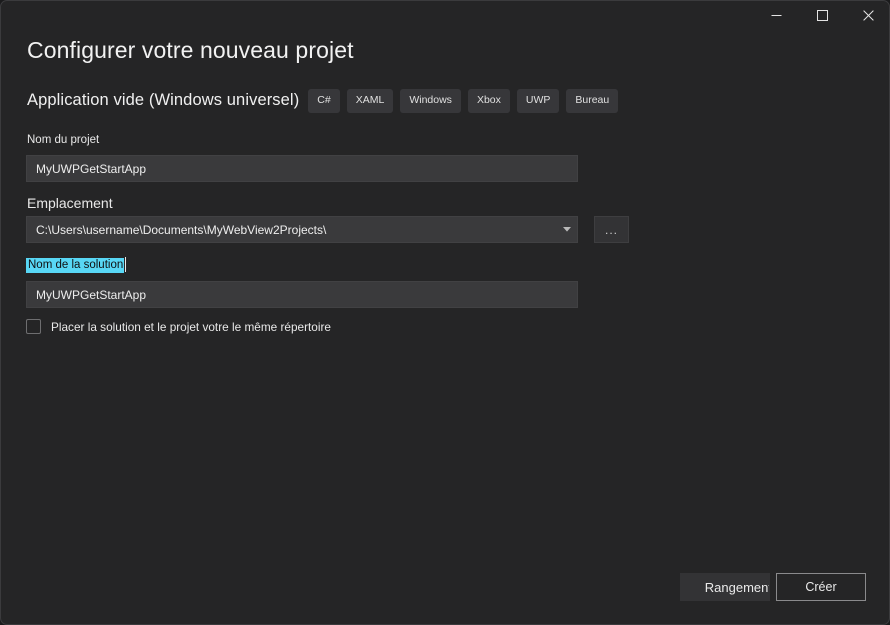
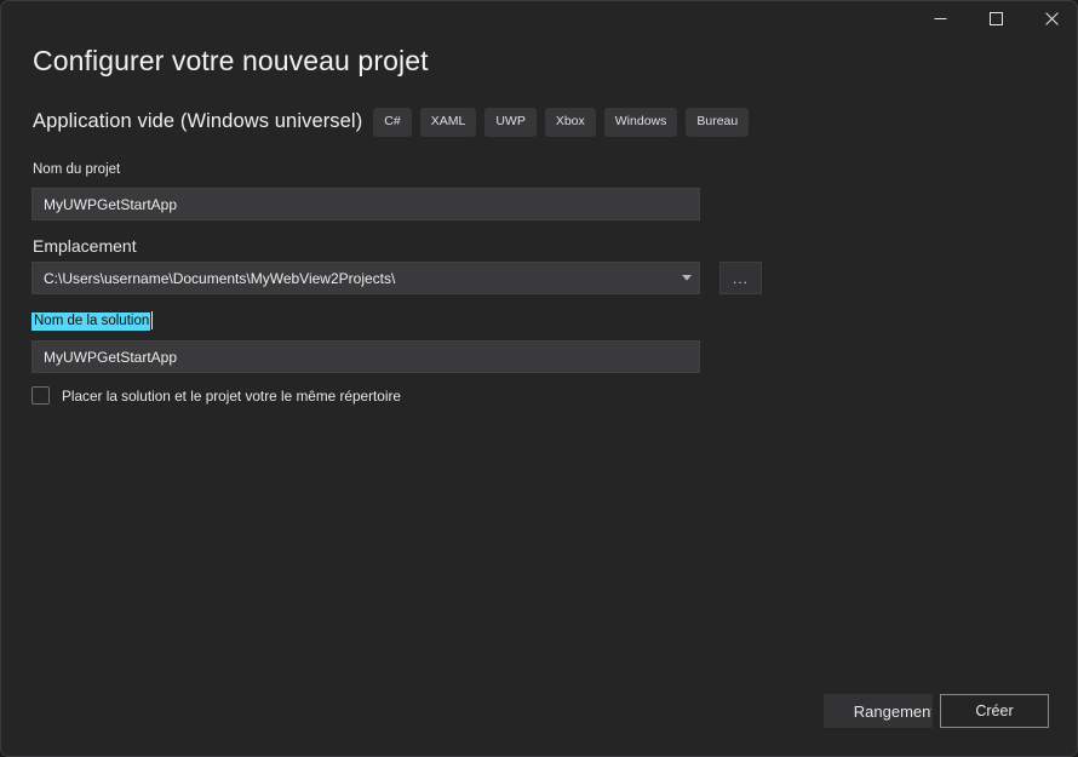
  Configurer votre nouveau projet
  Application vide (Windows universel)
  C#
  XAML
- Windows
+ UWP
  Xbox
- UWP
+ Windows
  Bureau
  Nom du projet
  MyUWPGetStartApp
  Emplacement
  C:\Users\username\Documents\MyWebView2Projects\
  ...
  Nom de la solution
  MyUWPGetStartApp
  Placer la solution et le projet votre le même répertoire
  Rangemen
  Créer
